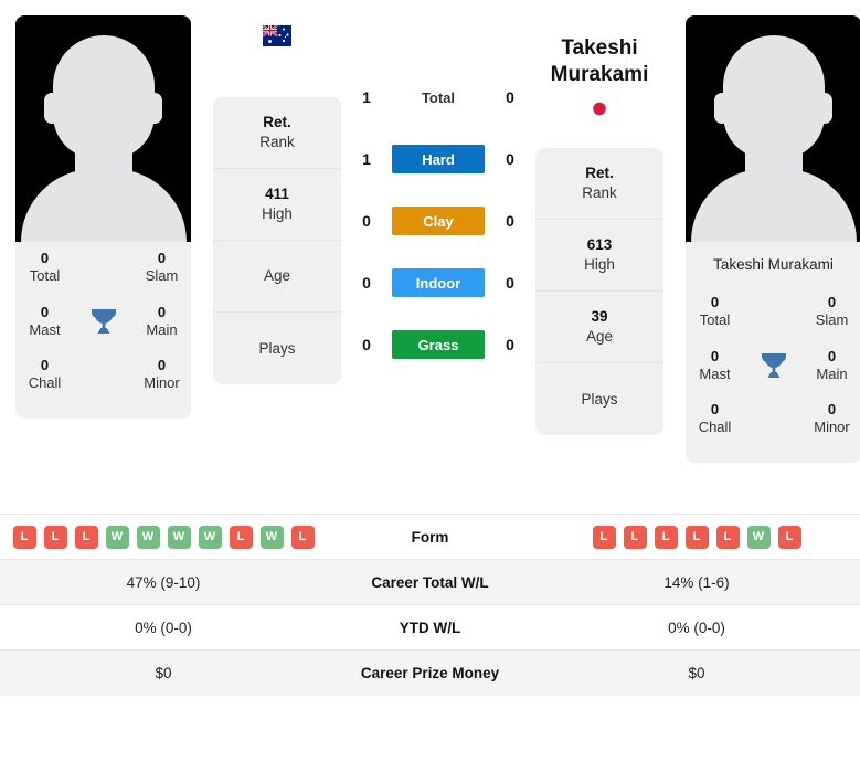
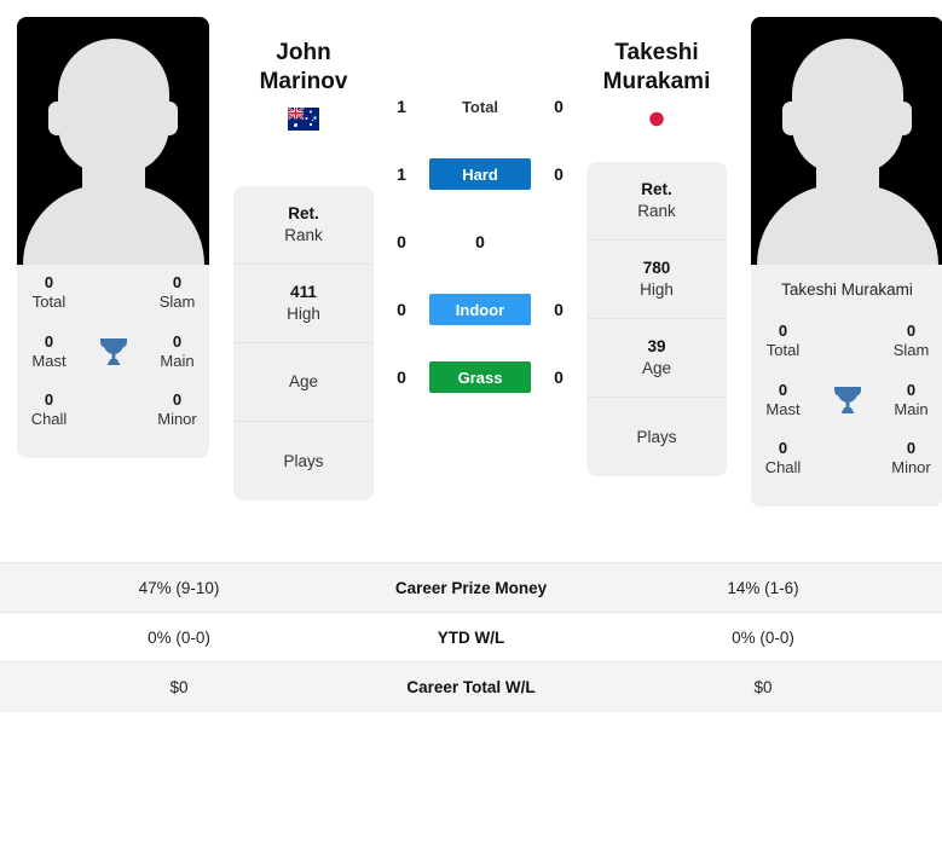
  0
  Total
  0
  Slam
  0
  Mast
  0
  Main
  0
  Chall
  0
  Minor
+ John
+ Marinov
  Ret.
  Rank
  411
  High
  Age
  Plays
  1
  Total
  0
  1
  Hard
  0
  0
- Clay
  0
  0
  Indoor
  0
  0
  Grass
  0
  Takeshi
  Murakami
  Ret.
  Rank
- 613
+ 780
  High
  39
  Age
  Plays
  Takeshi Murakami
  0
  Total
  0
  Slam
  0
  Mast
  0
  Main
  0
  Chall
  0
  Minor
- L L L W W W W L W L	Form	L L L L L W L
- 47% (9-10)	Career Total W/L	14% (1-6)
+ 47% (9-10)	Career Prize Money	14% (1-6)
  0% (0-0)	YTD W/L	0% (0-0)
- $0	Career Prize Money	$0
+ $0	Career Total W/L	$0
